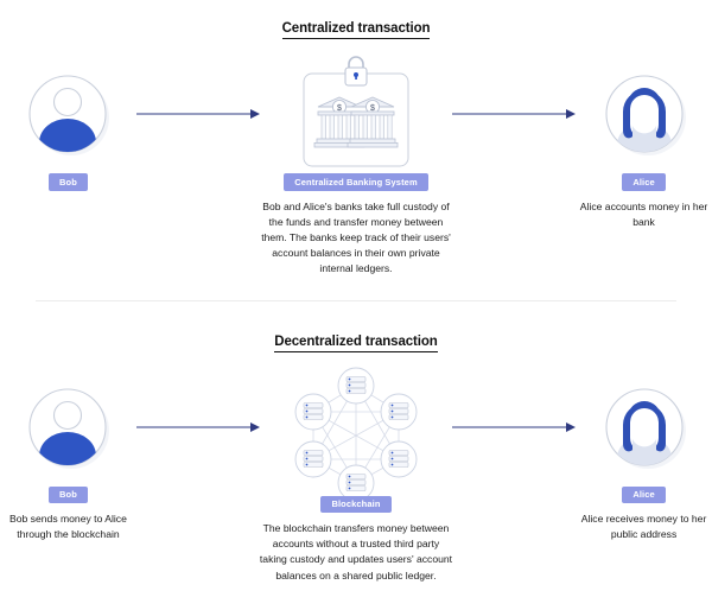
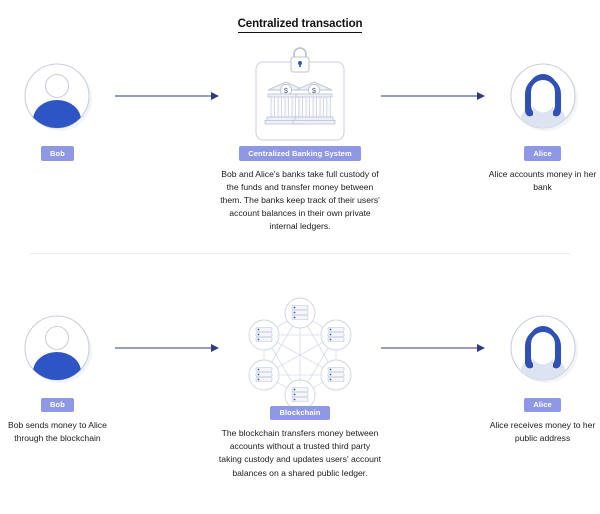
  Centralized transaction
  Bob
  Centralized Banking System
  Bob and Alice's banks take full custody of the funds and transfer money between them. The banks keep track of their users' account balances in their own private internal ledgers.
  Alice
  Alice accounts money in her bank
- Decentralized transaction
  Bob
  Bob sends money to Alice through the blockchain
  Blockchain
  The blockchain transfers money between accounts without a trusted third party taking custody and updates users' account balances on a shared public ledger.
  Alice
  Alice receives money to her public address
